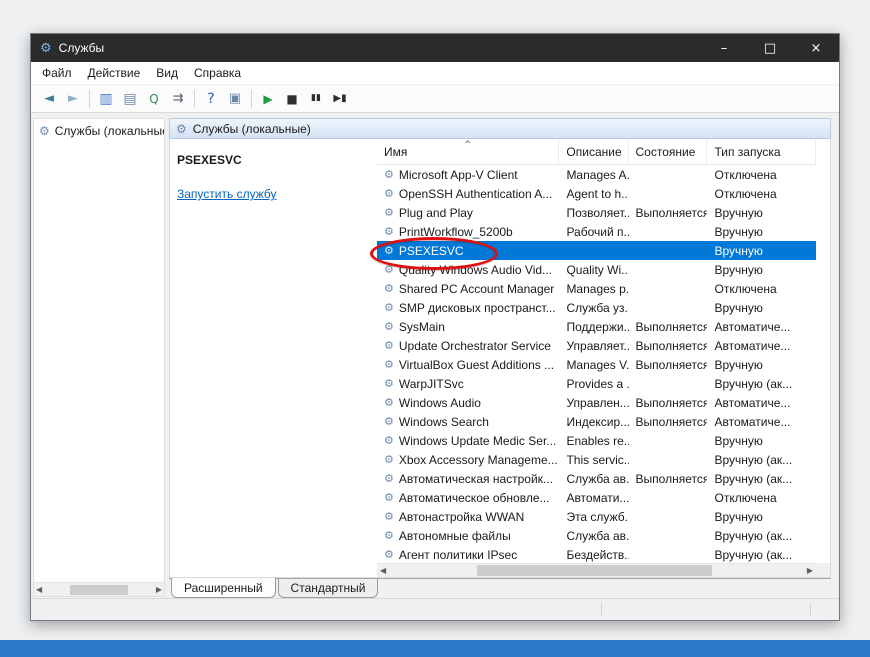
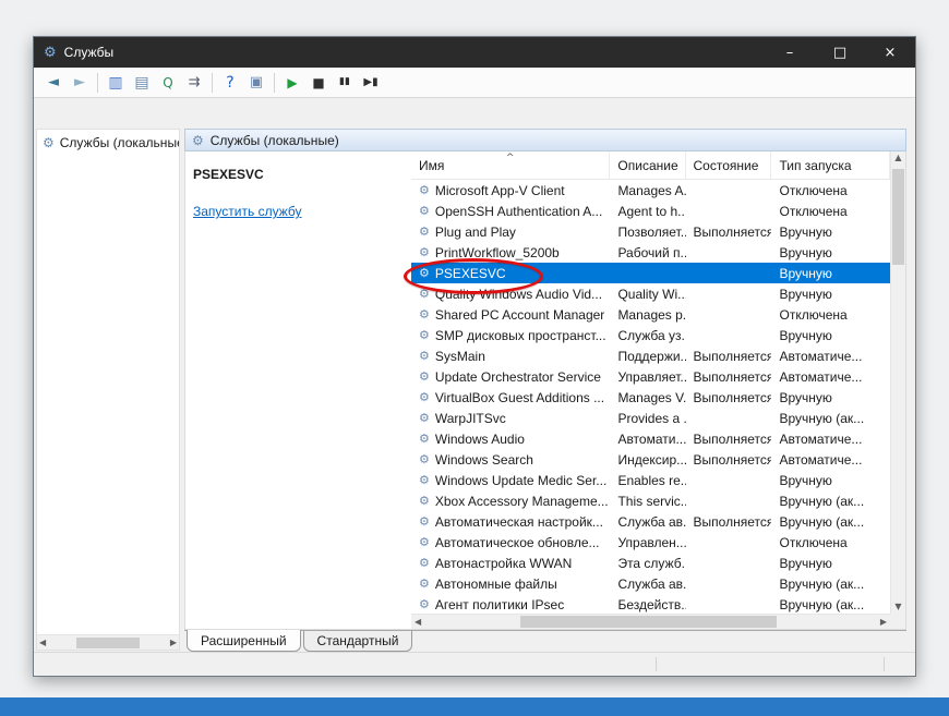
  ⚙
  Службы
  –
  □
  ×
- Файл
- Действие
- Вид
- Справка
  ◄
  ►
  ▥
  ▤
  Q
  ⇉
  ?
  ▣
  ▶
  ■
  ▮▮
  ▶▮
  ⚙
  Службы (локальны
  ◀
  ▶
  ⚙
  Службы (локальные)
  PSEXESVC
  Запустить службу
  ^
  Имя
  Описание
  Состояние
  Тип запуска
  ⚙
  Microsoft App-V Client
  Manages A.
  Отключена
  ⚙
  OpenSSH Authentication A...
  Agent to h..
  Отключена
  ⚙
  Plug and Play
  Позволяет.
  Выполняется
  Вручную
  ⚙
  PrintWorkflow_5200b
  Рабочий п..
  Вручную
  ⚙
  PSEXESVC
  Вручную
  ⚙
  Quality Windows Audio Vid...
  Quality Wi..
  Вручную
  ⚙
  Shared PC Account Manager
  Manages p.
  Отключена
  ⚙
  SMP дисковых пространст...
  Служба уз.
  Вручную
  ⚙
  SysMain
  Поддержи.
  Выполняется
  Автоматиче...
  ⚙
  Update Orchestrator Service
  Управляет..
  Выполняется
  Автоматиче...
  ⚙
  VirtualBox Guest Additions ...
  Manages V.
  Выполняется
  Вручную
  ⚙
  WarpJITSvc
  Provides a .
  Вручную (ак...
  ⚙
  Windows Audio
- Управлен...
+ Автомати...
  Выполняется
  Автоматиче...
  ⚙
  Windows Search
  Индексир...
  Выполняется
  Автоматиче...
  ⚙
  Windows Update Medic Ser...
  Enables re.
  Вручную
  ⚙
  Xbox Accessory Manageme...
  This servic.
  Вручную (ак...
  ⚙
  Автоматическая настройк...
  Служба ав.
  Выполняется
  Вручную (ак...
  ⚙
  Автоматическое обновле...
- Автомати...
+ Управлен...
  Отключена
  ⚙
  Автонастройка WWAN
  Эта служб.
  Вручную
  ⚙
  Автономные файлы
  Служба ав.
  Вручную (ак...
  ⚙
  Агент политики IPsec
  Бездейств.
  Вручную (ак...
+ ▲
+ ▼
  ◀
  ▶
  Расширенный
  Стандартный
